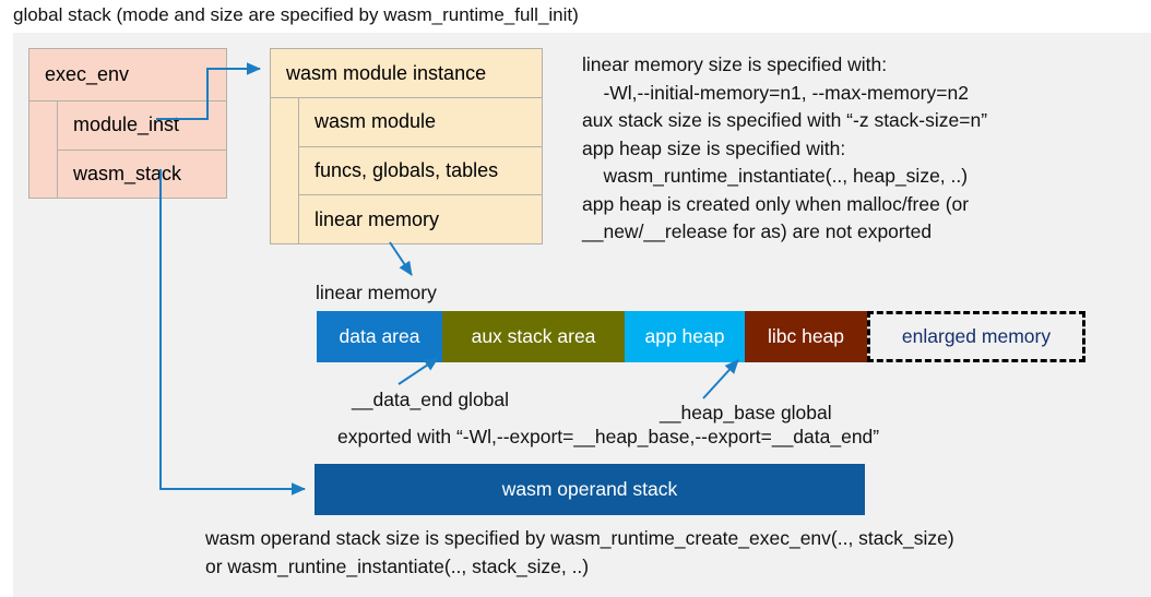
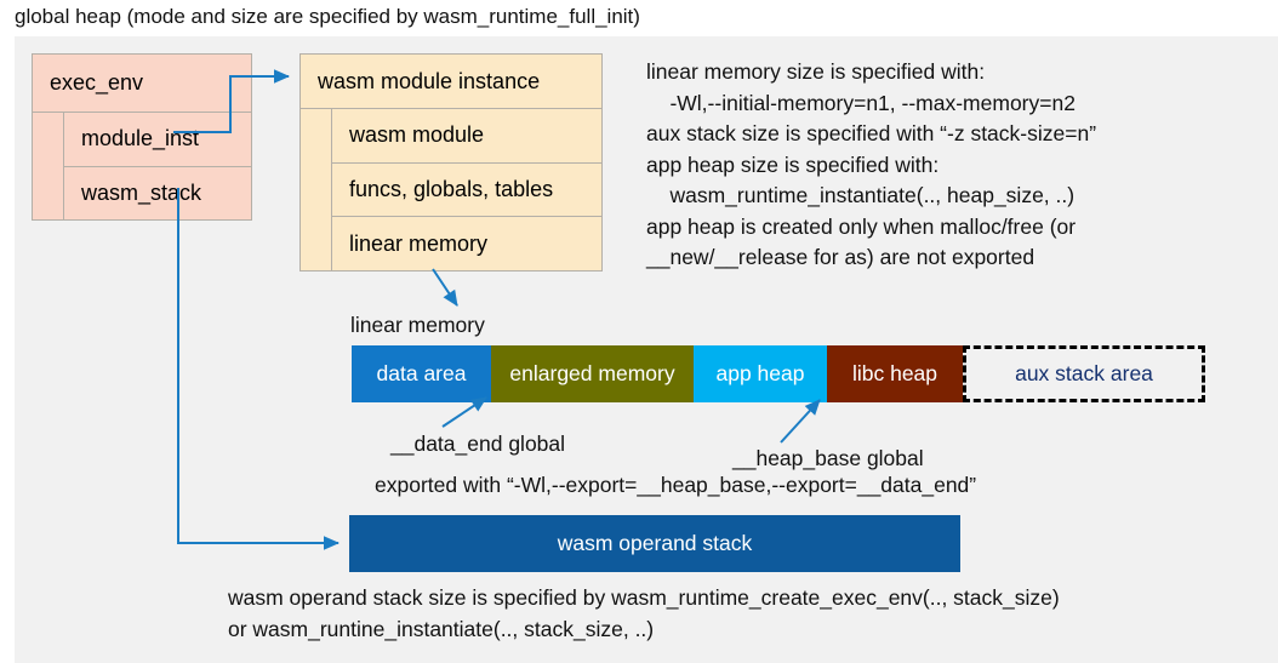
- global stack (mode and size are specified by wasm_runtime_full_init)
+ global heap (mode and size are specified by wasm_runtime_full_init)
  exec_env
  module_inst
  wasm_stack
  wasm module instance
  wasm module
  funcs, globals, tables
  linear memory
  linear memory size is specified with:
  -Wl,--initial-memory=n1, --max-memory=n2
  aux stack size is specified with “-z stack-size=n”
  app heap size is specified with:
  wasm_runtime_instantiate(.., heap_size, ..)
  app heap is created only when malloc/free (or
  __new/__release for as) are not exported
  linear memory
  data area
- aux stack area
+ enlarged memory
  app heap
  libc heap
- enlarged memory
+ aux stack area
  __data_end global
  __heap_base global
  exported with “-Wl,--export=__heap_base,--export=__data_end”
  wasm operand stack
  wasm operand stack size is specified by wasm_runtime_create_exec_env(.., stack_size)
  or wasm_runtine_instantiate(.., stack_size, ..)
